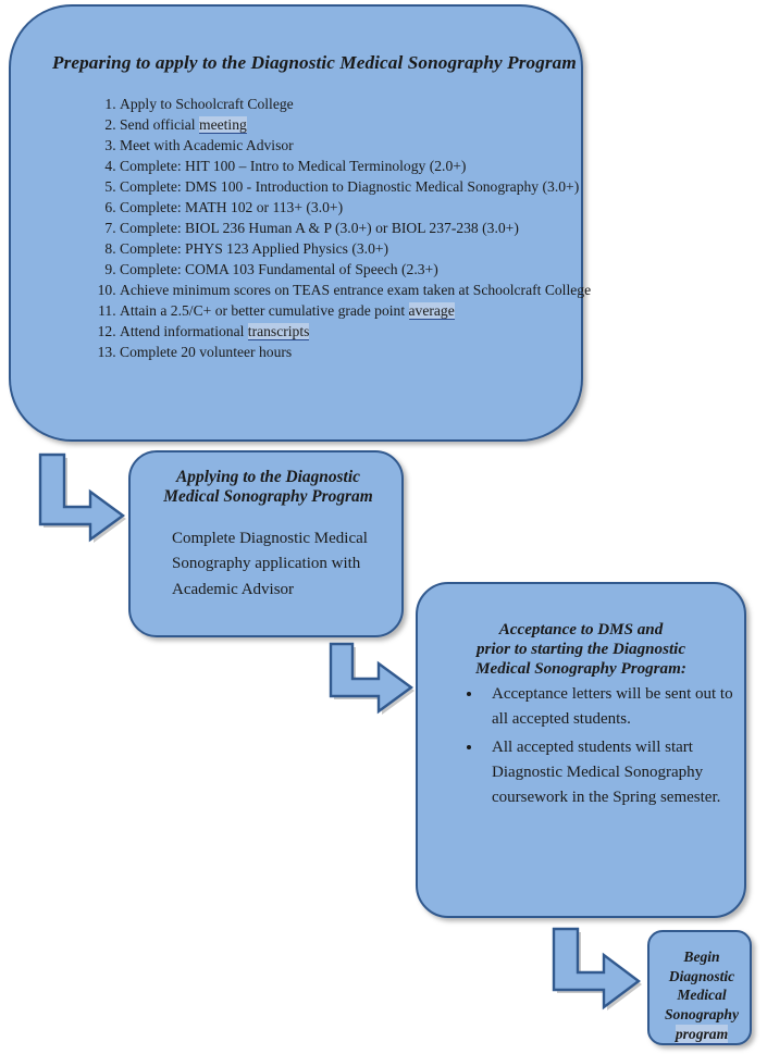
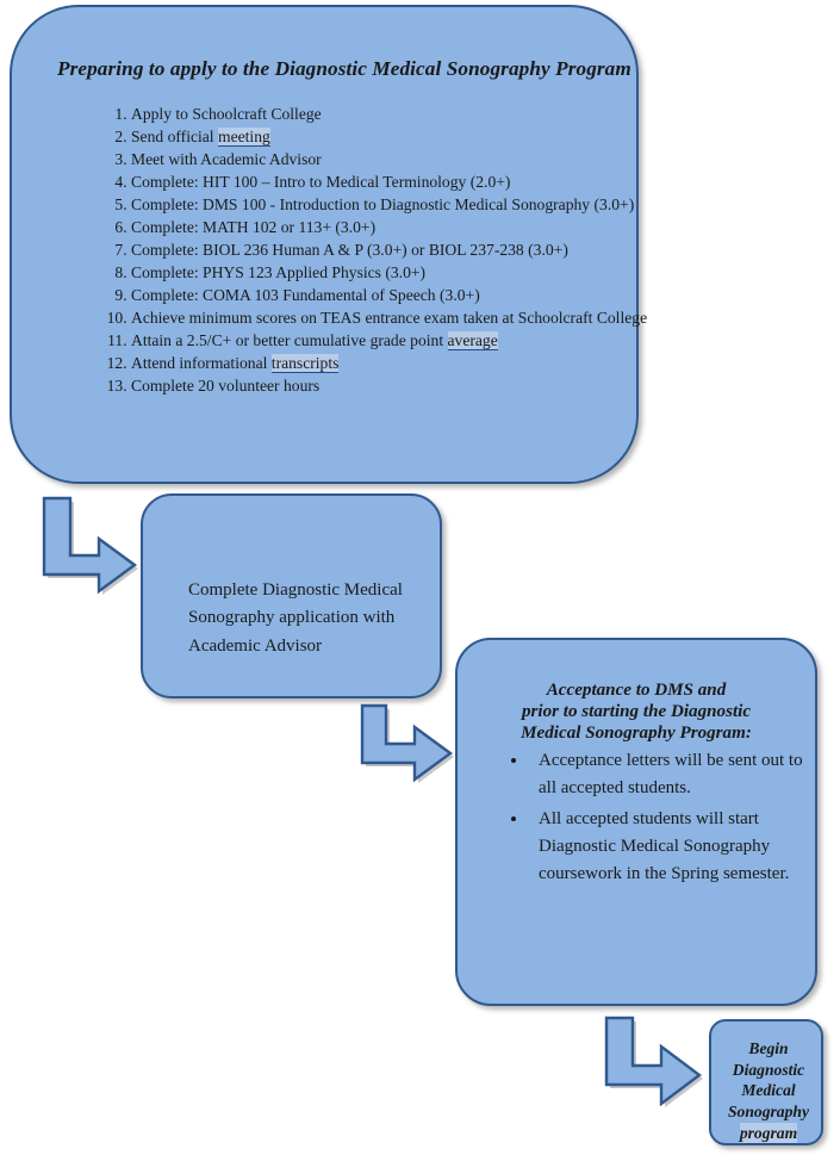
  Preparing to apply to the Diagnostic Medical Sonography Program
  Apply to Schoolcraft College
  Send official meeting
  Meet with Academic Advisor
  Complete: HIT 100 – Intro to Medical Terminology (2.0+)
  Complete: DMS 100 - Introduction to Diagnostic Medical Sonography (3.0+)
  Complete: MATH 102 or 113+ (3.0+)
  Complete: BIOL 236 Human A & P (3.0+) or BIOL 237-238 (3.0+)
  Complete: PHYS 123 Applied Physics (3.0+)
- Complete: COMA 103 Fundamental of Speech (2.3+)
+ Complete: COMA 103 Fundamental of Speech (3.0+)
  Achieve minimum scores on TEAS entrance exam taken at Schoolcraft College
  Attain a 2.5/C+ or better cumulative grade point average
  Attend informational transcripts
  Complete 20 volunteer hours
- Applying to the Diagnostic
- Medical Sonography Program
  Complete Diagnostic Medical Sonography application with Academic Advisor
  Acceptance to DMS and
  prior to starting the Diagnostic
  Medical Sonography Program:
  Acceptance letters will be sent out to all accepted students.
  All accepted students will start Diagnostic Medical Sonography coursework in the Spring semester.
  Begin
  Diagnostic
  Medical
  Sonography
  program
